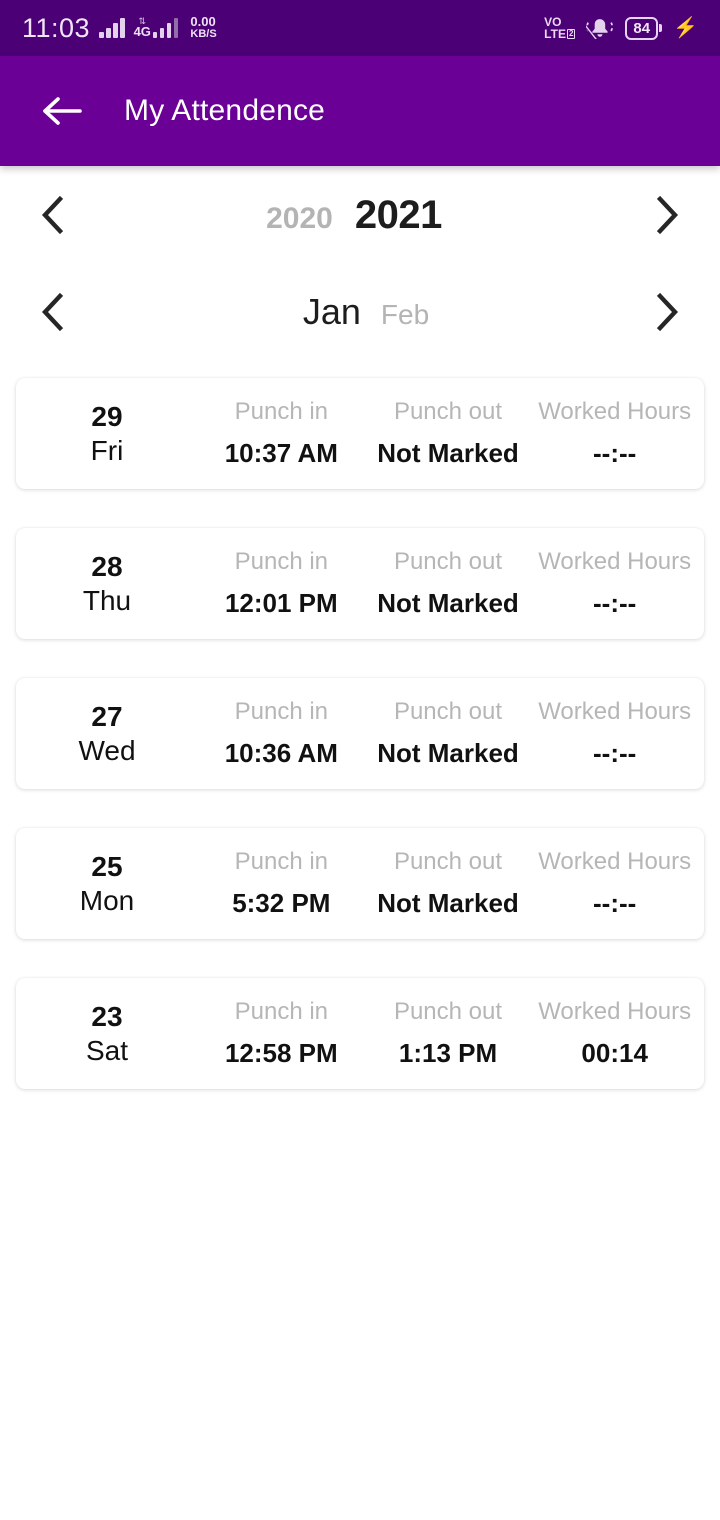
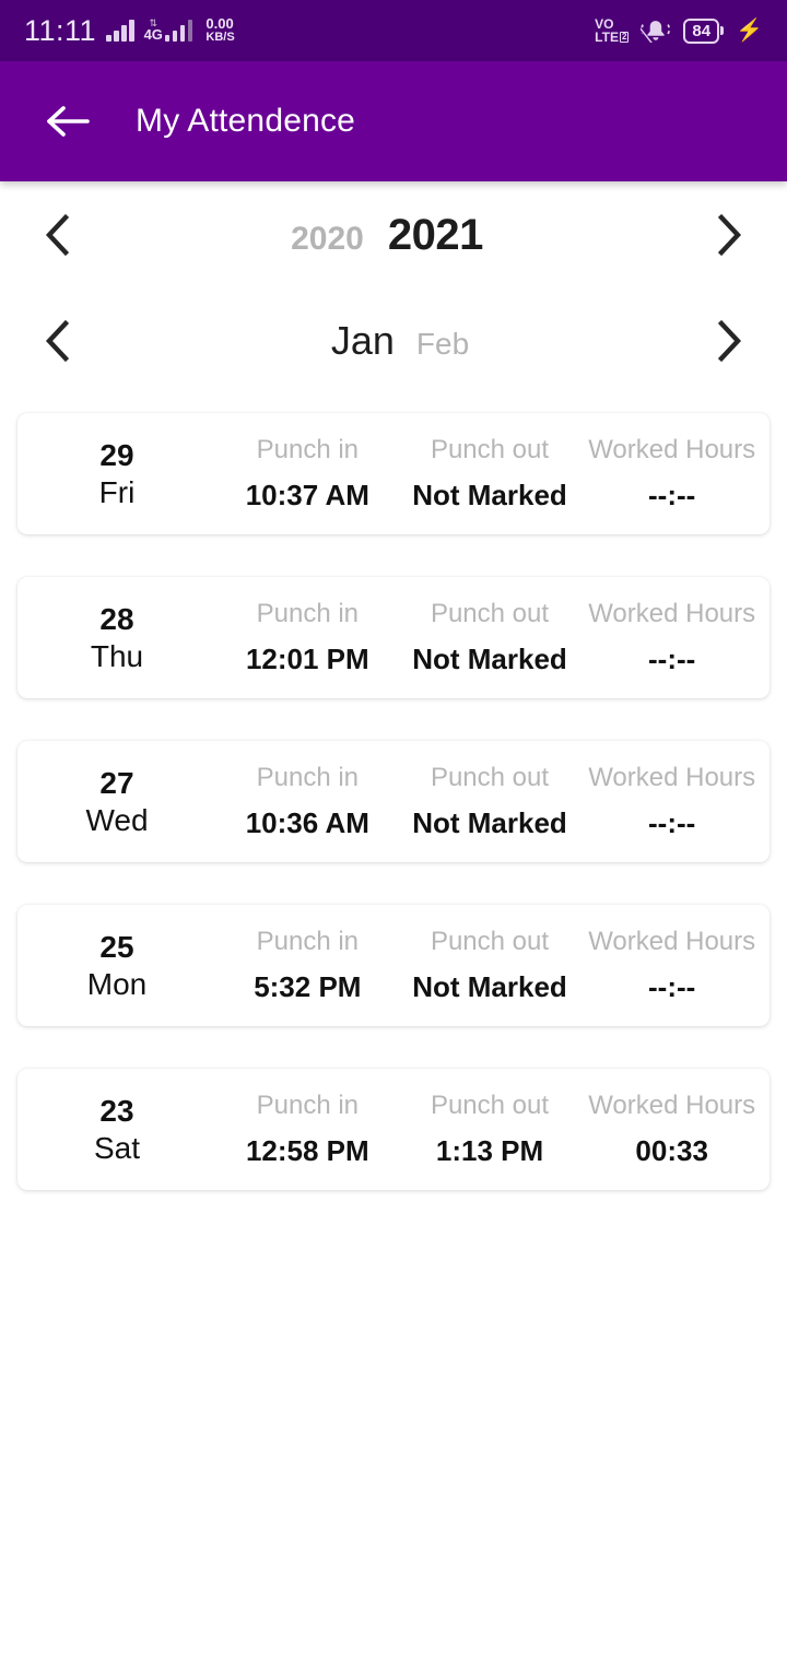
- 11:03
+ 11:11
  ⇅
  4G
  0.00
  KB/S
  VO
  LTE
  2
  84
  ⚡
  My Attendence
  2020
  2021
  Jan
  Feb
  29
  Fri
  Punch in
  Punch out
  Worked Hours
  10:37 AM
  Not Marked
  --:--
  28
  Thu
  Punch in
  Punch out
  Worked Hours
  12:01 PM
  Not Marked
  --:--
  27
  Wed
  Punch in
  Punch out
  Worked Hours
  10:36 AM
  Not Marked
  --:--
  25
  Mon
  Punch in
  Punch out
  Worked Hours
  5:32 PM
  Not Marked
  --:--
  23
  Sat
  Punch in
  Punch out
  Worked Hours
  12:58 PM
  1:13 PM
- 00:14
+ 00:33
